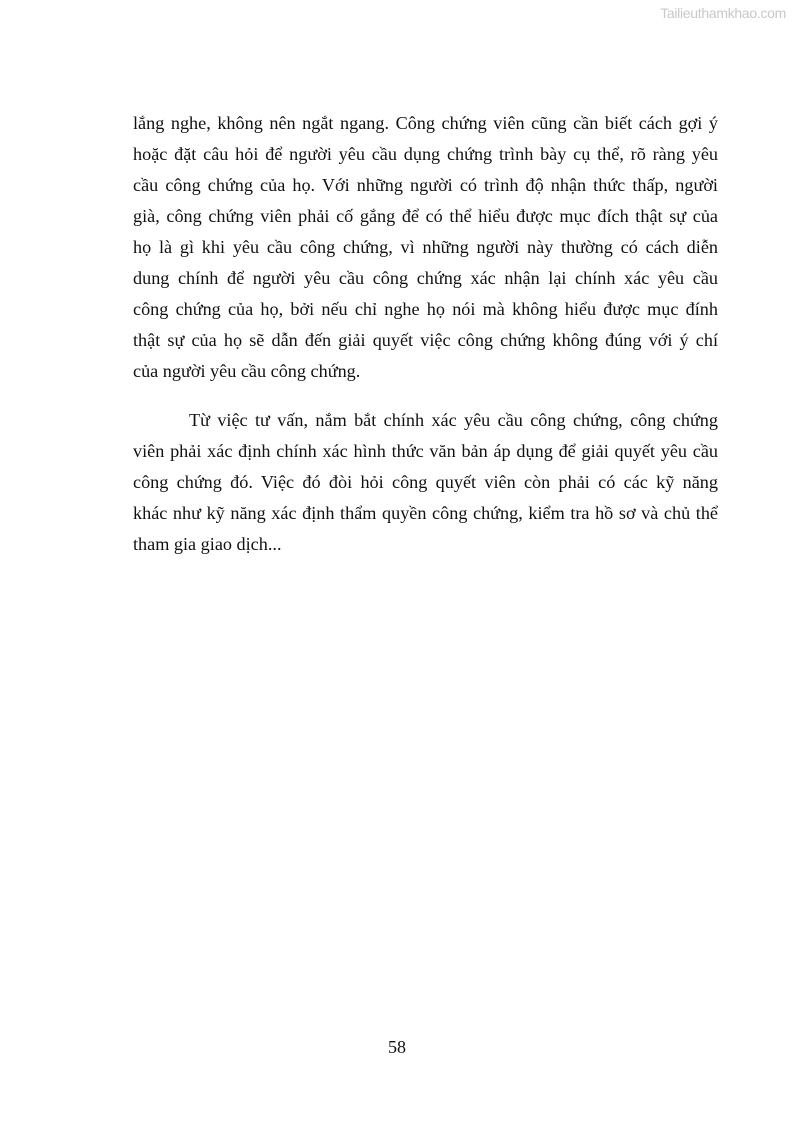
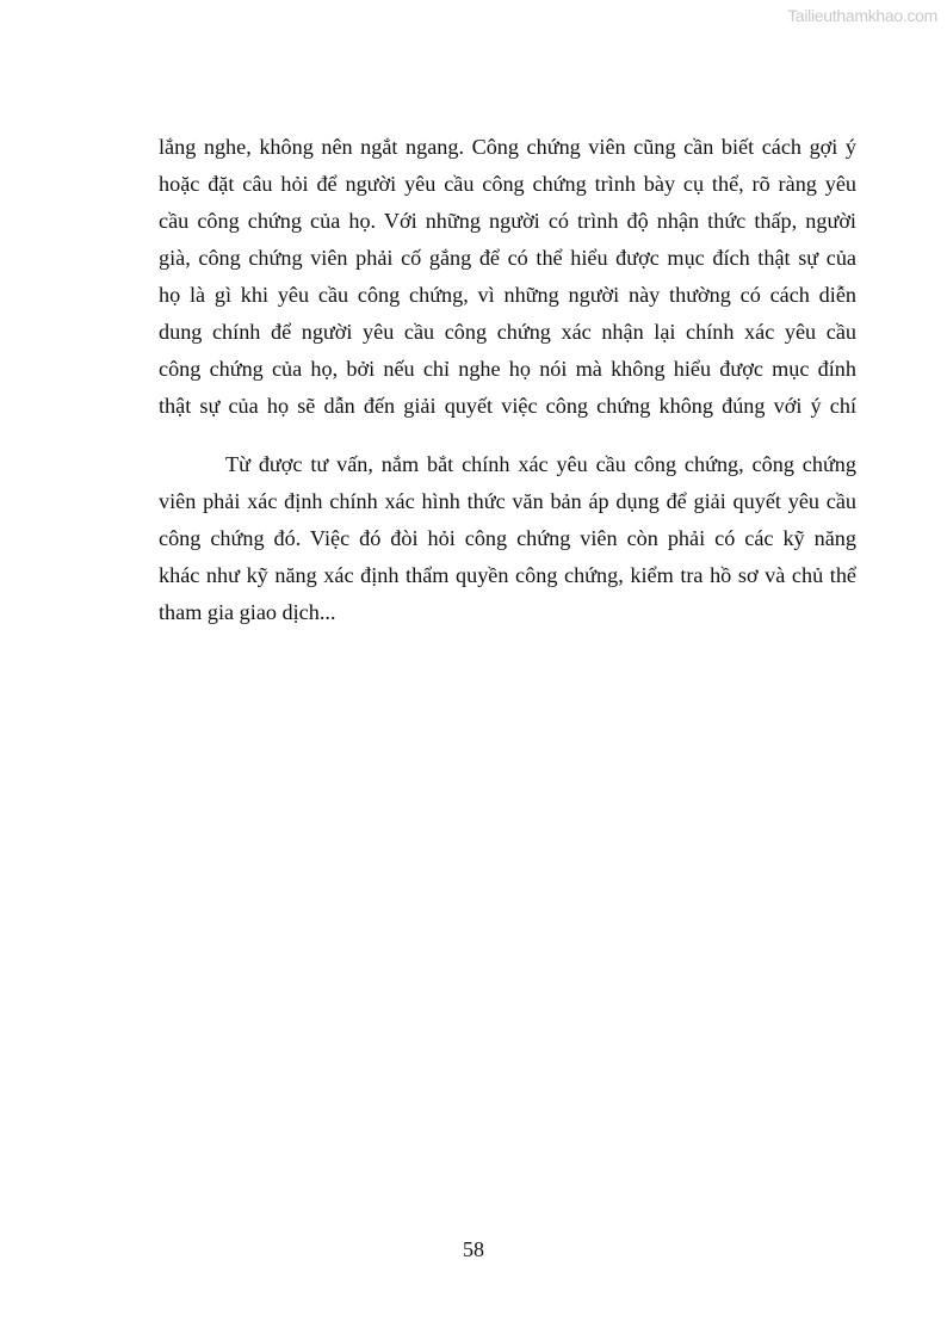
  Tailieuthamkhao.com
  lắng nghe, không nên ngắt ngang. Công chứng viên cũng cần biết cách gợi ý
- hoặc đặt câu hỏi để người yêu cầu dụng chứng trình bày cụ thể, rõ ràng yêu
+ hoặc đặt câu hỏi để người yêu cầu công chứng trình bày cụ thể, rõ ràng yêu
  cầu công chứng của họ. Với những người có trình độ nhận thức thấp, người
  già, công chứng viên phải cố gắng để có thể hiểu được mục đích thật sự của
  họ là gì khi yêu cầu công chứng, vì những người này thường có cách diễn
  dung chính để người yêu cầu công chứng xác nhận lại chính xác yêu cầu
  công chứng của họ, bởi nếu chỉ nghe họ nói mà không hiểu được mục đính
  thật sự của họ sẽ dẫn đến giải quyết việc công chứng không đúng với ý chí
- của người yêu cầu công chứng.
- Từ việc tư vấn, nắm bắt chính xác yêu cầu công chứng, công chứng
+ Từ được tư vấn, nắm bắt chính xác yêu cầu công chứng, công chứng
  viên phải xác định chính xác hình thức văn bản áp dụng để giải quyết yêu cầu
- công chứng đó. Việc đó đòi hỏi công quyết viên còn phải có các kỹ năng
+ công chứng đó. Việc đó đòi hỏi công chứng viên còn phải có các kỹ năng
  khác như kỹ năng xác định thẩm quyền công chứng, kiểm tra hồ sơ và chủ thể
  tham gia giao dịch...
  58
